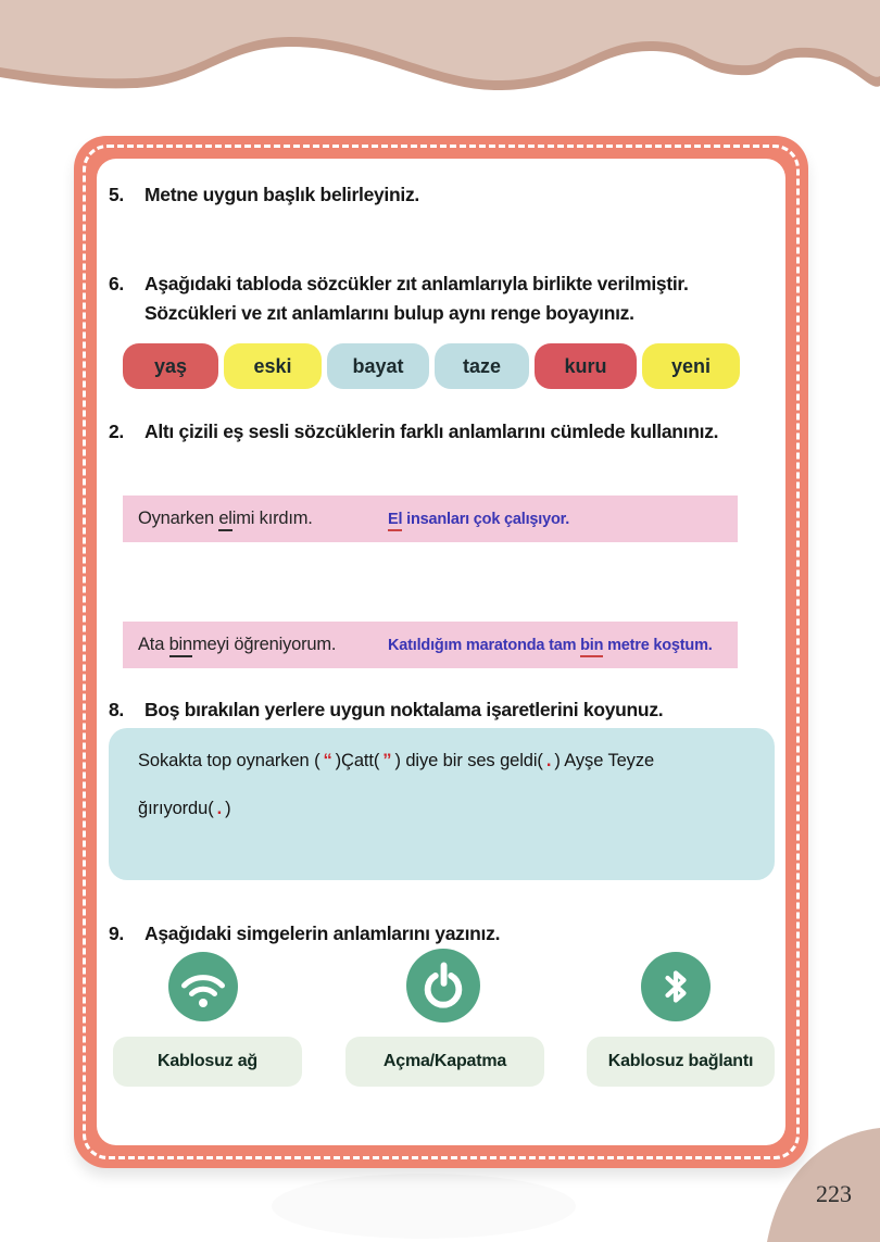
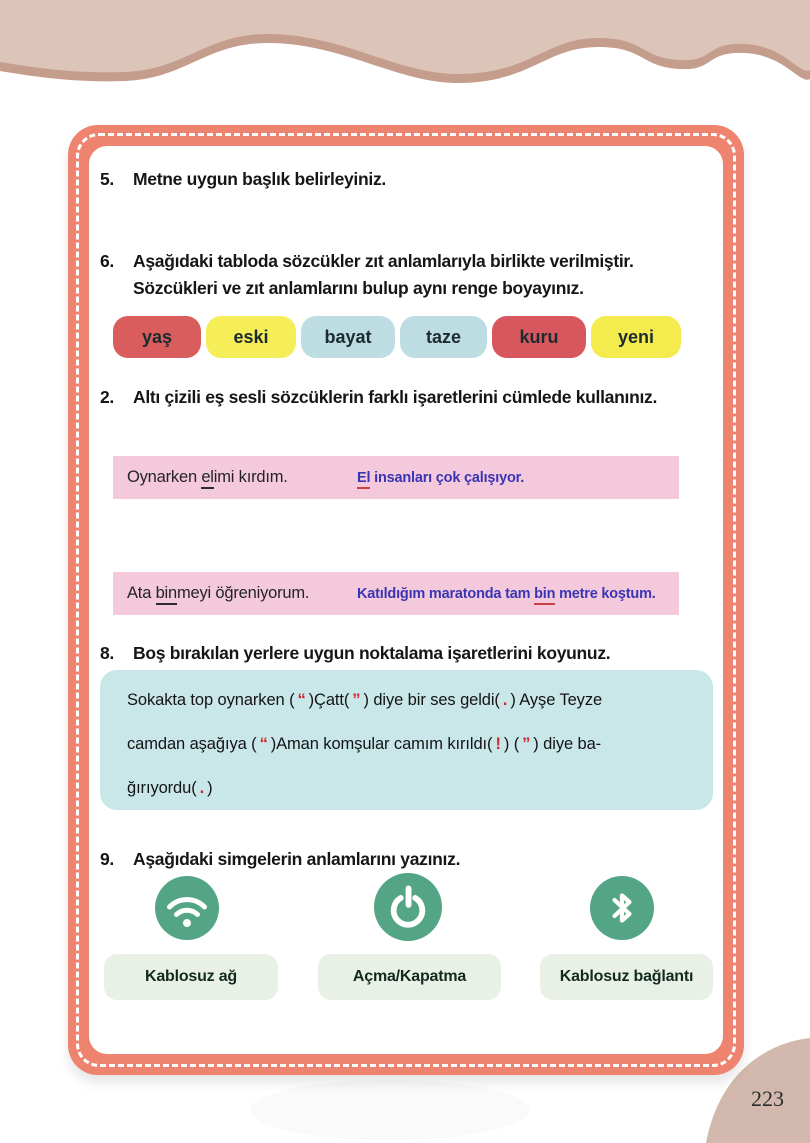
  5.
  Metne uygun başlık belirleyiniz.
  6.
  Aşağıdaki tabloda sözcükler zıt anlamlarıyla birlikte verilmiştir. Sözcükleri ve zıt anlamlarını bulup aynı renge boyayınız.
  yaş
  eski
  bayat
  taze
  kuru
  yeni
  2.
- Altı çizili eş sesli sözcüklerin farklı anlamlarını cümlede kullanınız.
+ Altı çizili eş sesli sözcüklerin farklı işaretlerini cümlede kullanınız.
  Oynarken elimi kırdım.
  El insanları çok çalışıyor.
  Ata binmeyi öğreniyorum.
  Katıldığım maratonda tam bin metre koştum.
  8.
  Boş bırakılan yerlere uygun noktalama işaretlerini koyunuz.
  Sokakta top oynarken ( “ )Çatt( ” ) diye bir ses geldi( . ) Ayşe Teyze
+ camdan aşağıya ( “ )Aman komşular camım kırıldı( ! ) ( ” ) diye ba-
  ğırıyordu( . )
  9.
  Aşağıdaki simgelerin anlamlarını yazınız.
  Kablosuz ağ
  Açma/Kapatma
  Kablosuz bağlantı
  223
